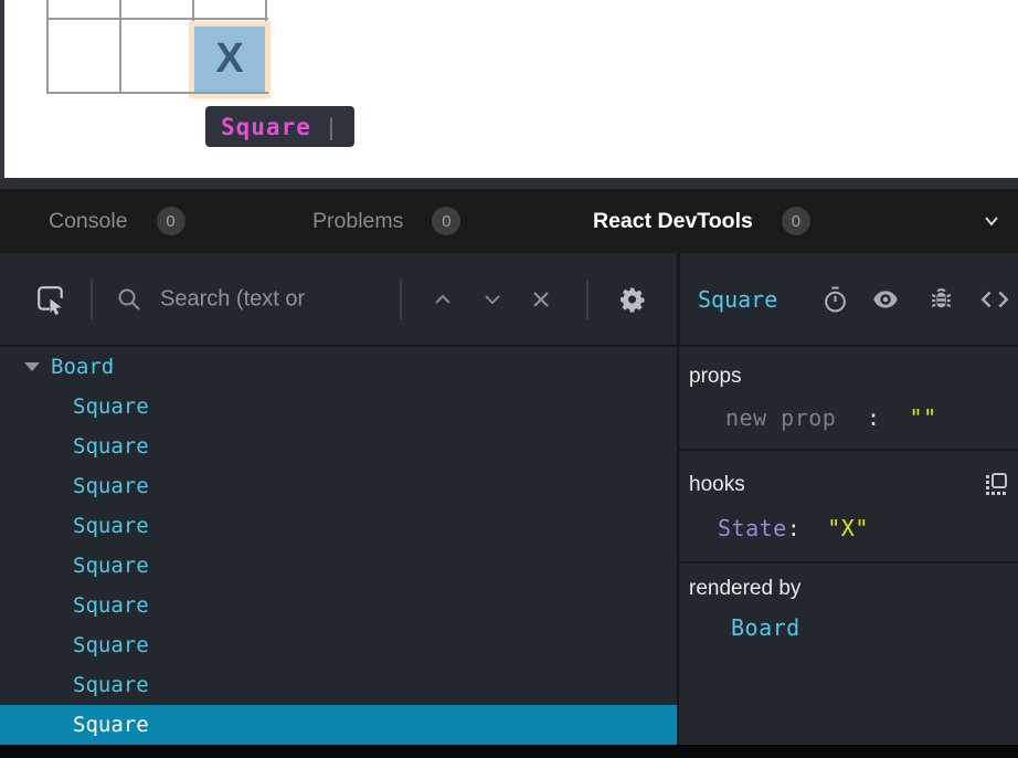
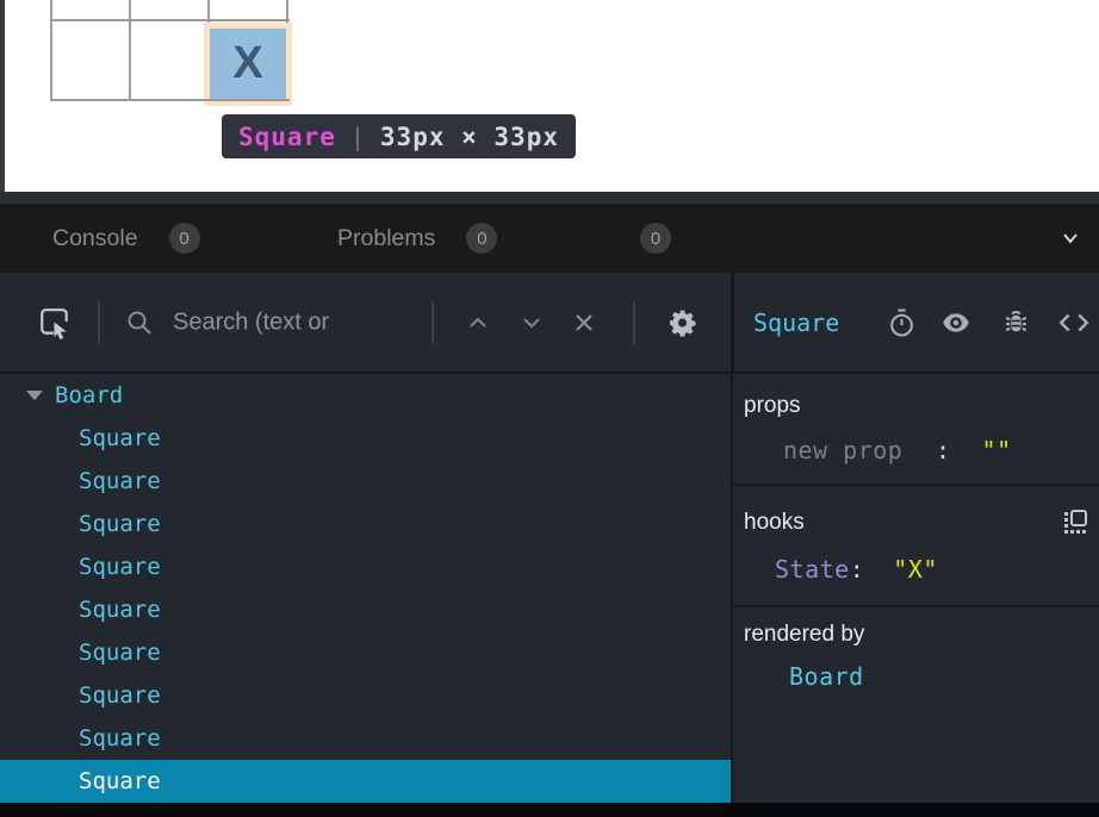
  X
  Square
  |
+ 33px × 33px
  Console
  0
  Problems
  0
- React DevTools
  0
  Search (text or
  Square
  Board
  Square
  Square
  Square
  Square
  Square
  Square
  Square
  Square
  Square
  props
  new prop
  :
  ""
  hooks
  State
  :
  "X"
  rendered by
  Board
